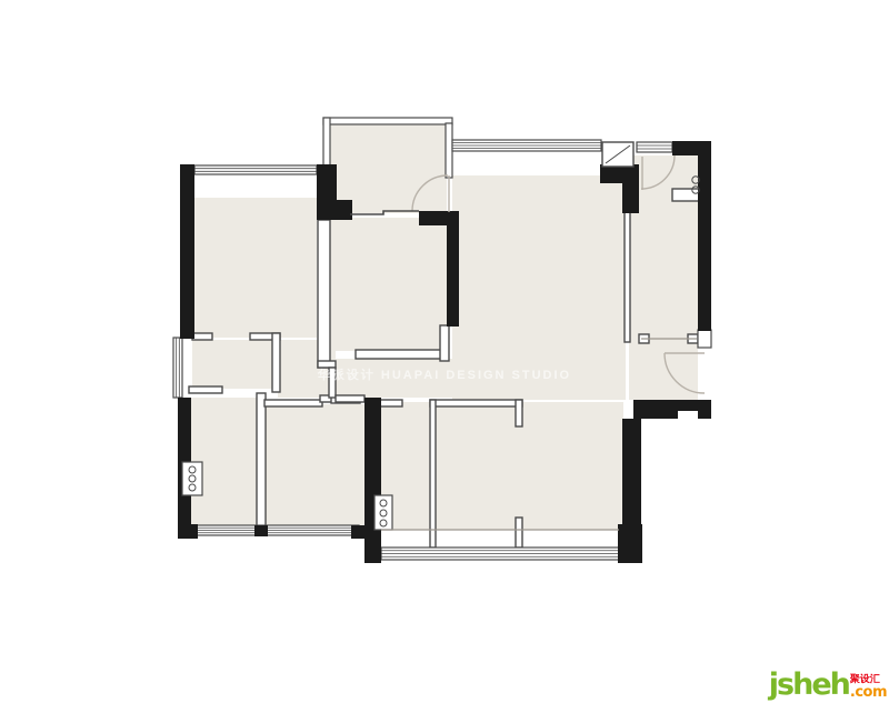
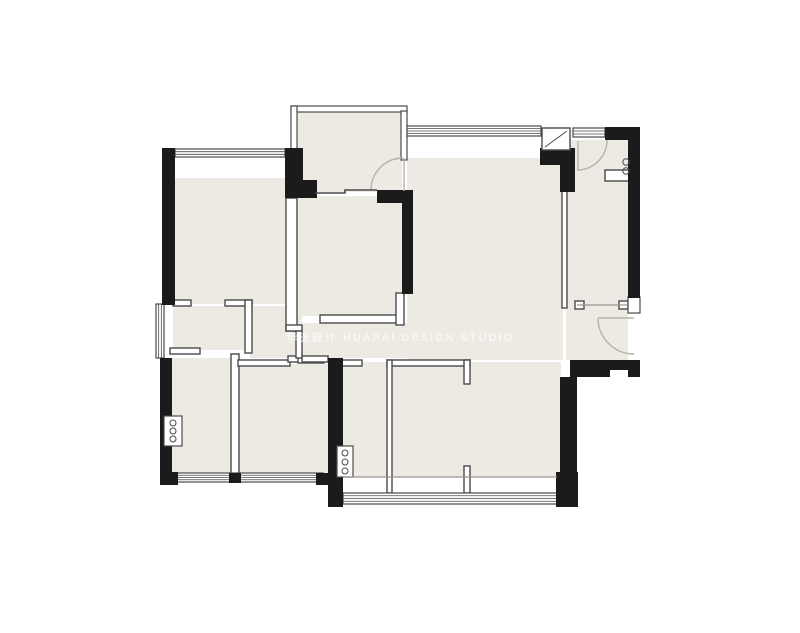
  华派设计 HUAPAI DESIGN STUDIO
- jsheh
- 聚设汇
- .com
